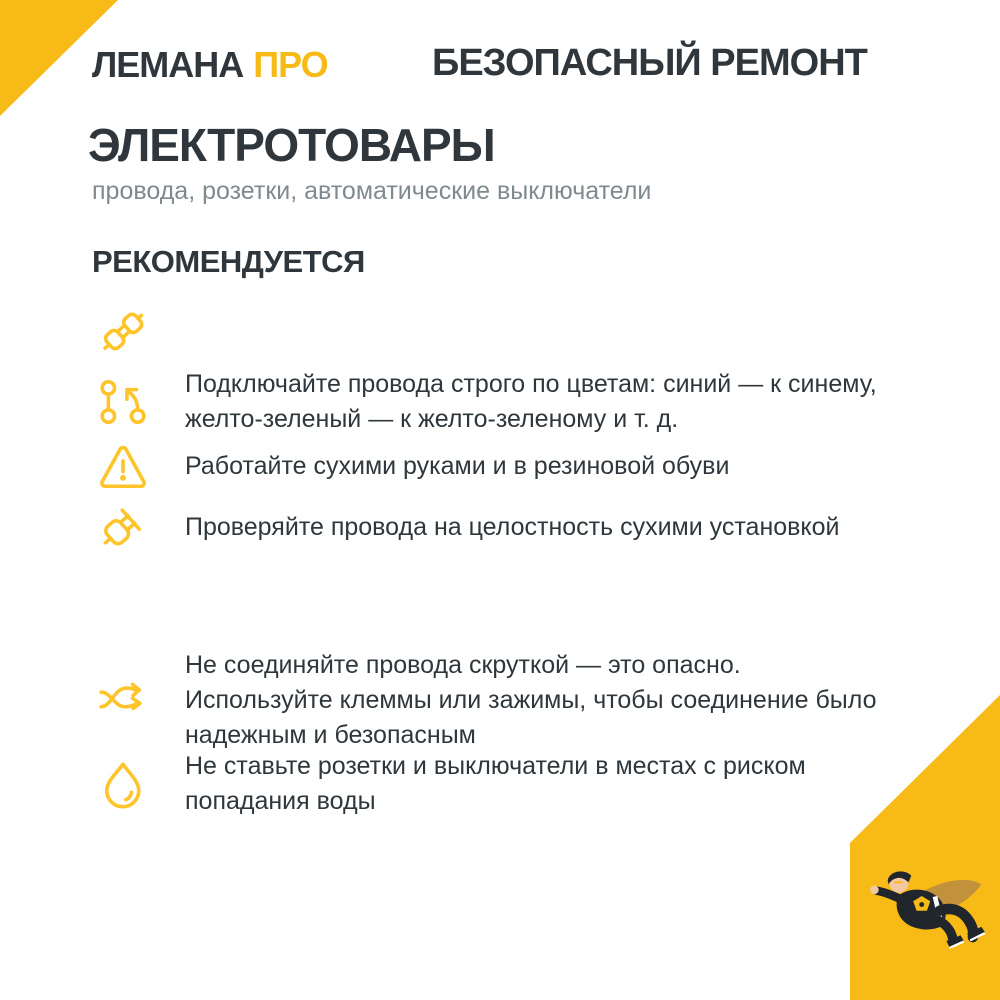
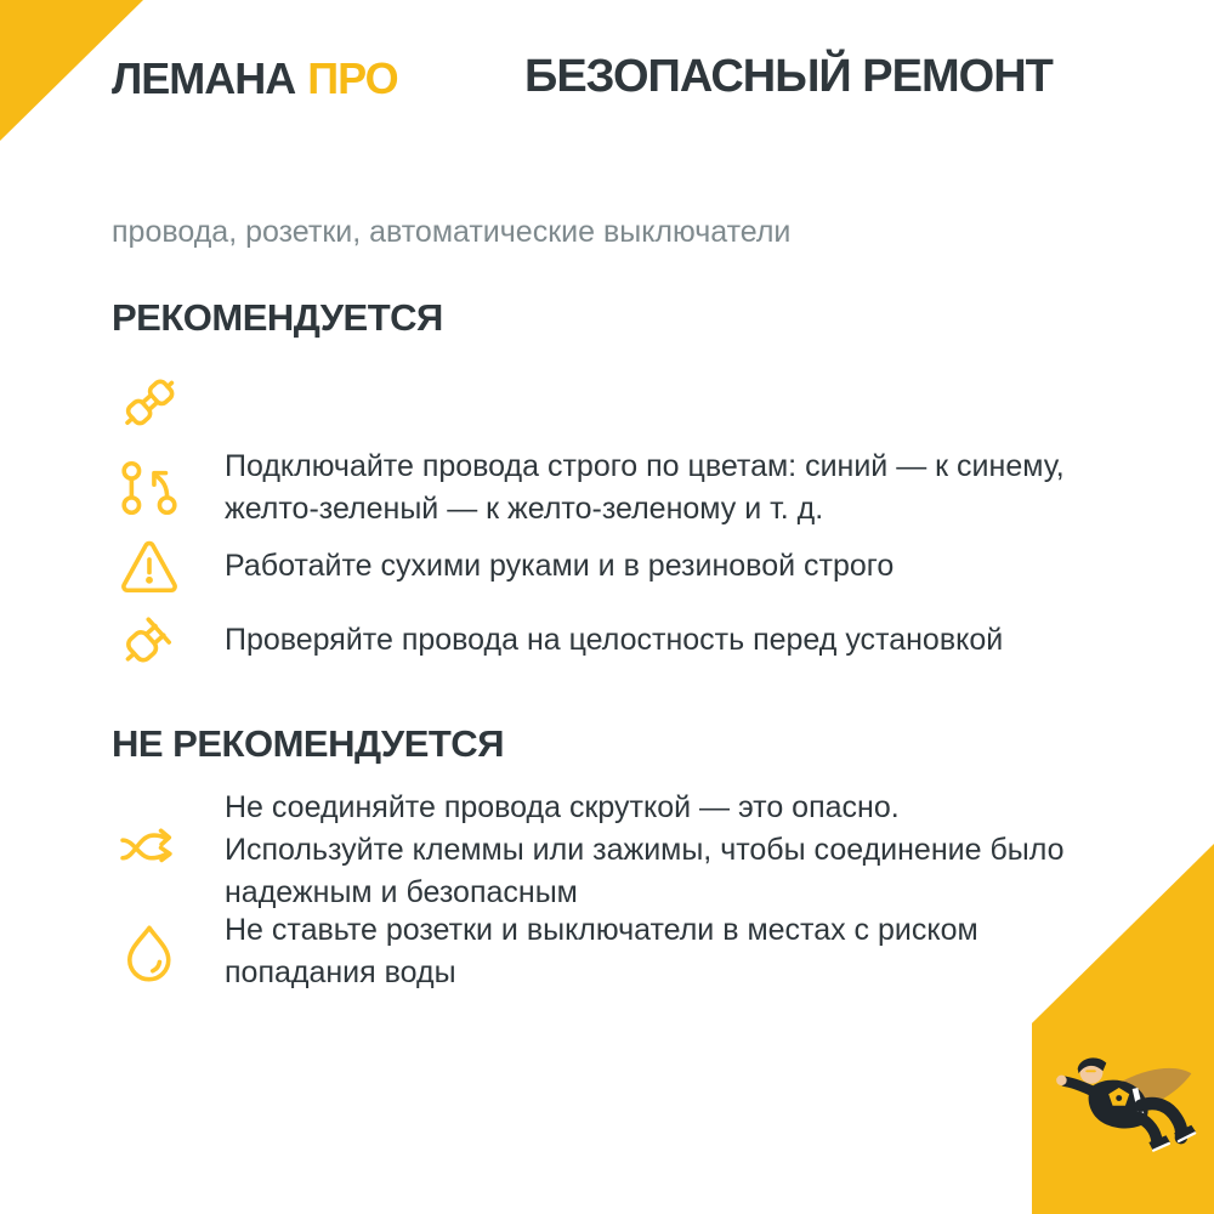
  ЛЕМАНА ПРО
  БЕЗОПАСНЫЙ РЕМОНТ
- ЭЛЕКТРОТОВАРЫ
  провода, розетки, автоматические выключатели
  РЕКОМЕНДУЕТСЯ
  Подключайте провода строго по цветам: синий — к синему,
  желто-зеленый — к желто-зеленому и т. д.
- Работайте сухими руками и в резиновой обуви
+ Работайте сухими руками и в резиновой строго
- Проверяйте провода на целостность сухими установкой
+ Проверяйте провода на целостность перед установкой
+ НЕ РЕКОМЕНДУЕТСЯ
  Не соединяйте провода скруткой — это опасно.
  Используйте клеммы или зажимы, чтобы соединение было
  надежным и безопасным
  Не ставьте розетки и выключатели в местах с риском
  попадания воды
